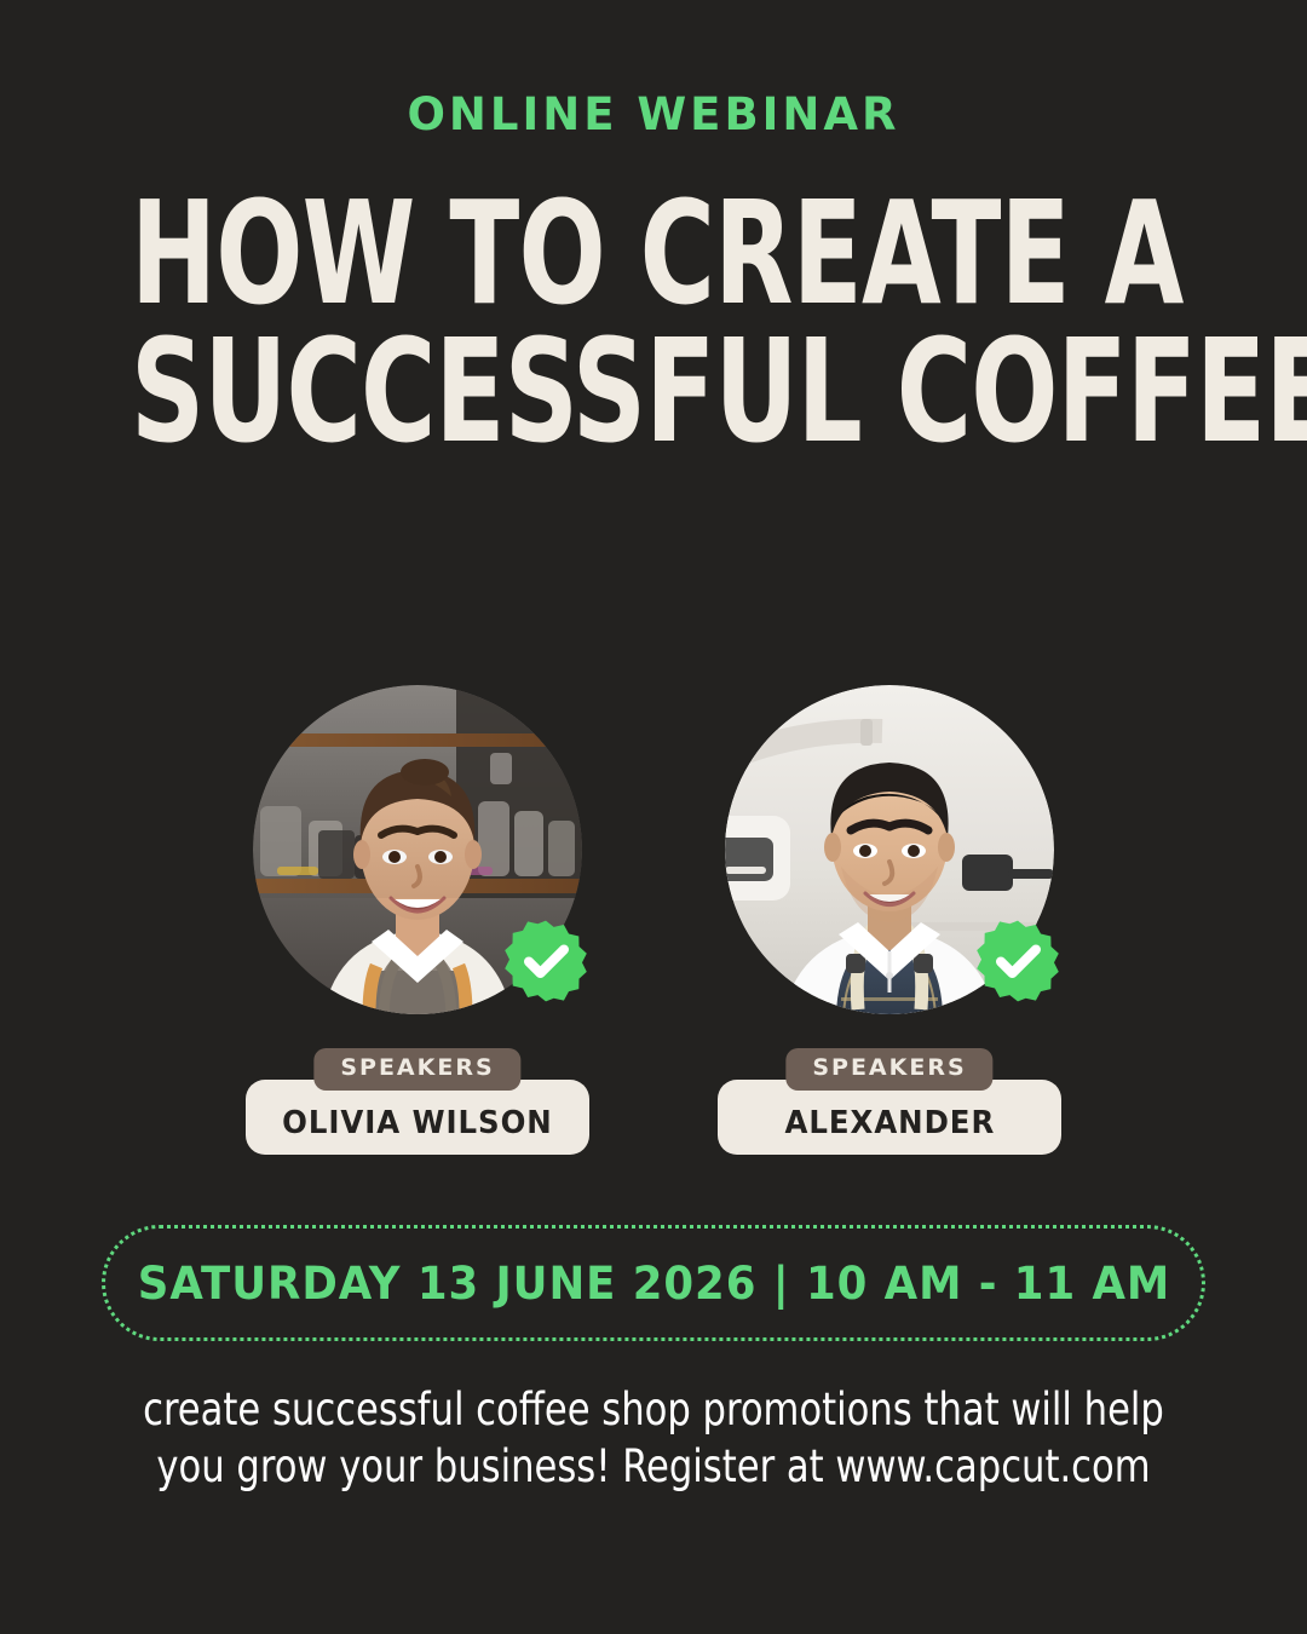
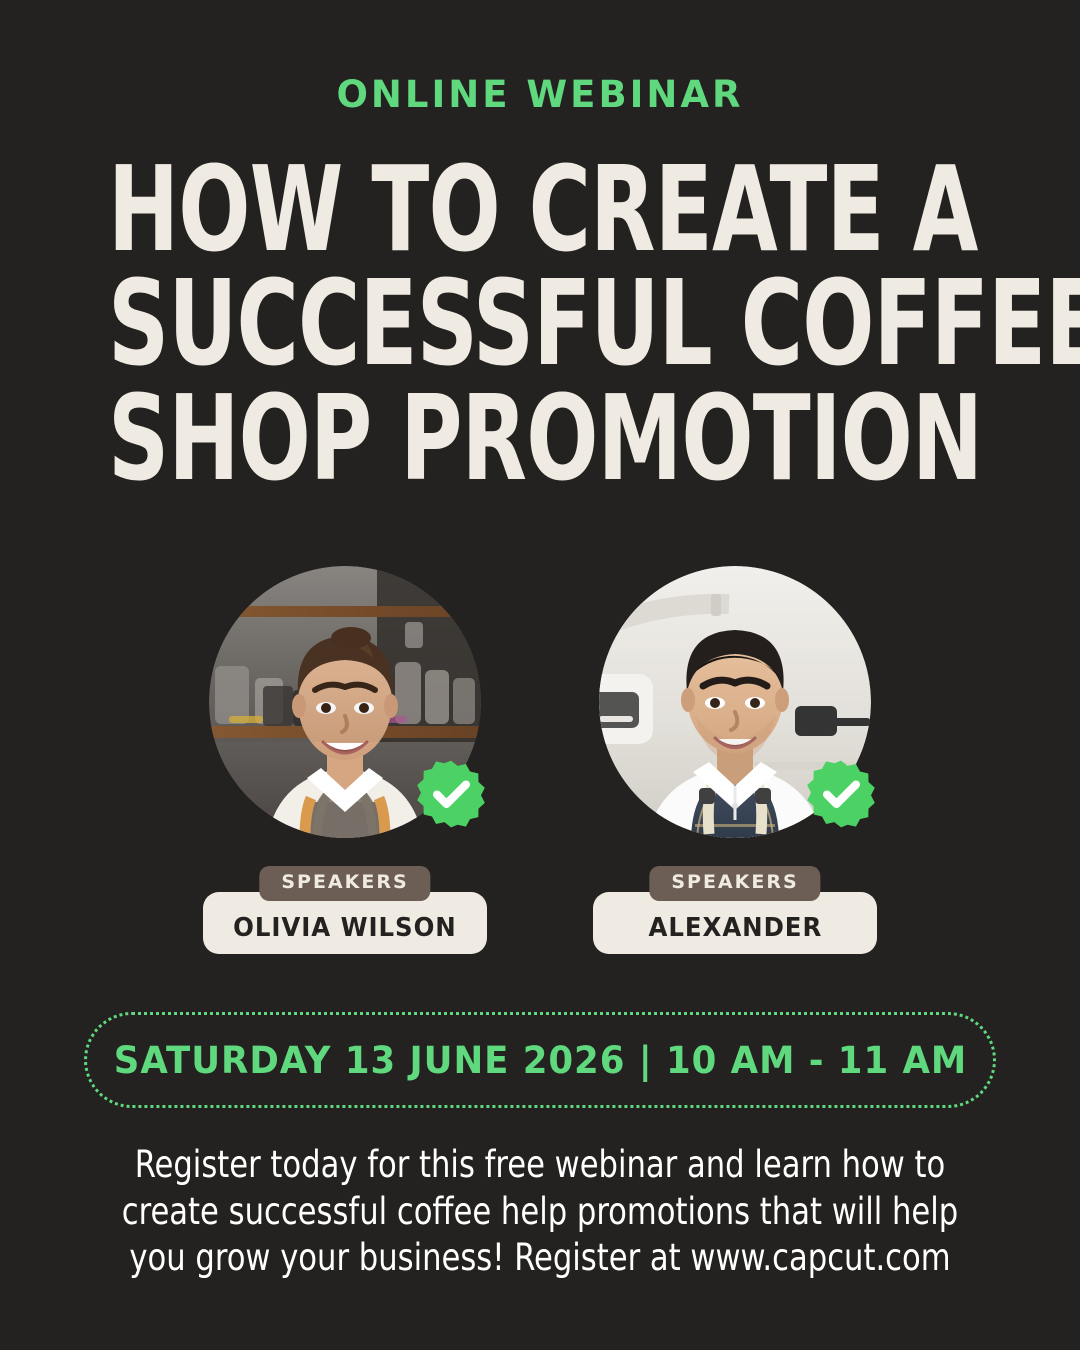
  ONLINE WEBINAR
  HOW TO CREATE A
  SUCCESSFUL COFFEE
+ SHOP PROMOTION
  SPEAKERS
  OLIVIA WILSON
  SPEAKERS
  ALEXANDER
  SATURDAY 13 JUNE 2026 | 10 AM - 11 AM
+ Register today for this free webinar and learn how to
- create successful coffee shop promotions that will help
+ create successful coffee help promotions that will help
  you grow your business! Register at www.capcut.com
